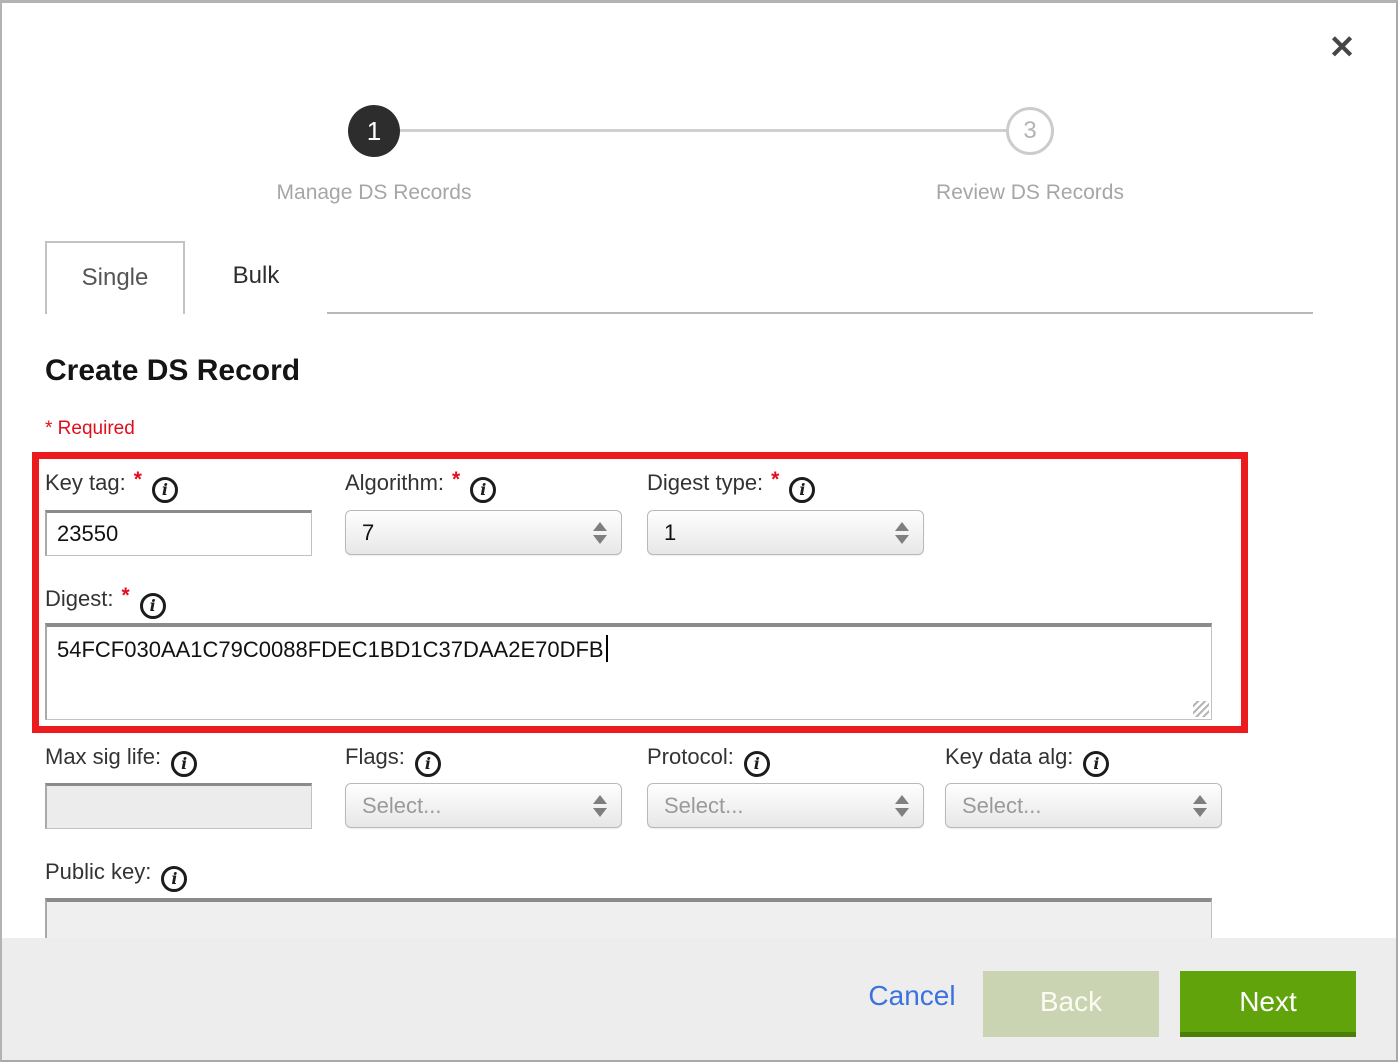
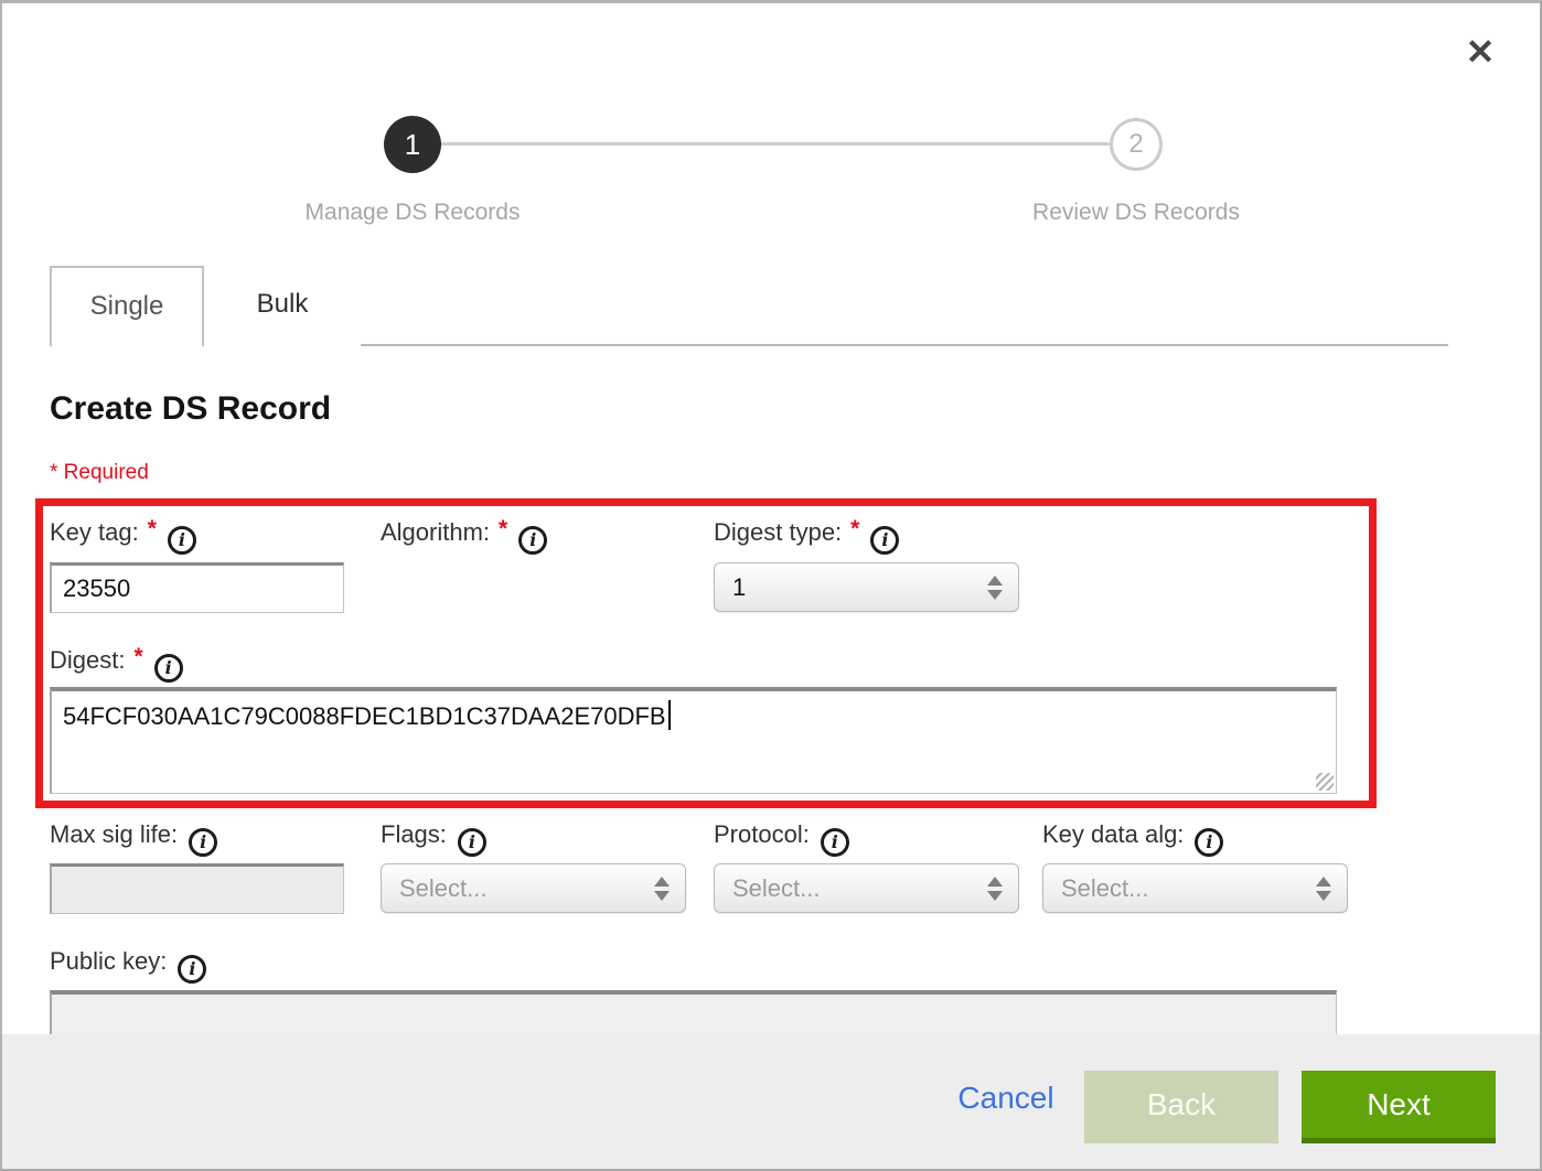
  ✕
  1
- 3
+ 2
  Manage DS Records
  Review DS Records
  Single
  Bulk
  Create DS Record
  * Required
  Key tag: * i
  Algorithm: * i
  Digest type: * i
  23550
- 7
  1
  Digest: * i
  54FCF030AA1C79C0088FDEC1BD1C37DAA2E70DFB
  Max sig life: i
  Flags: i
  Protocol: i
  Key data alg: i
  Select...
  Select...
  Select...
  Public key: i
  Cancel
  Back
  Next
